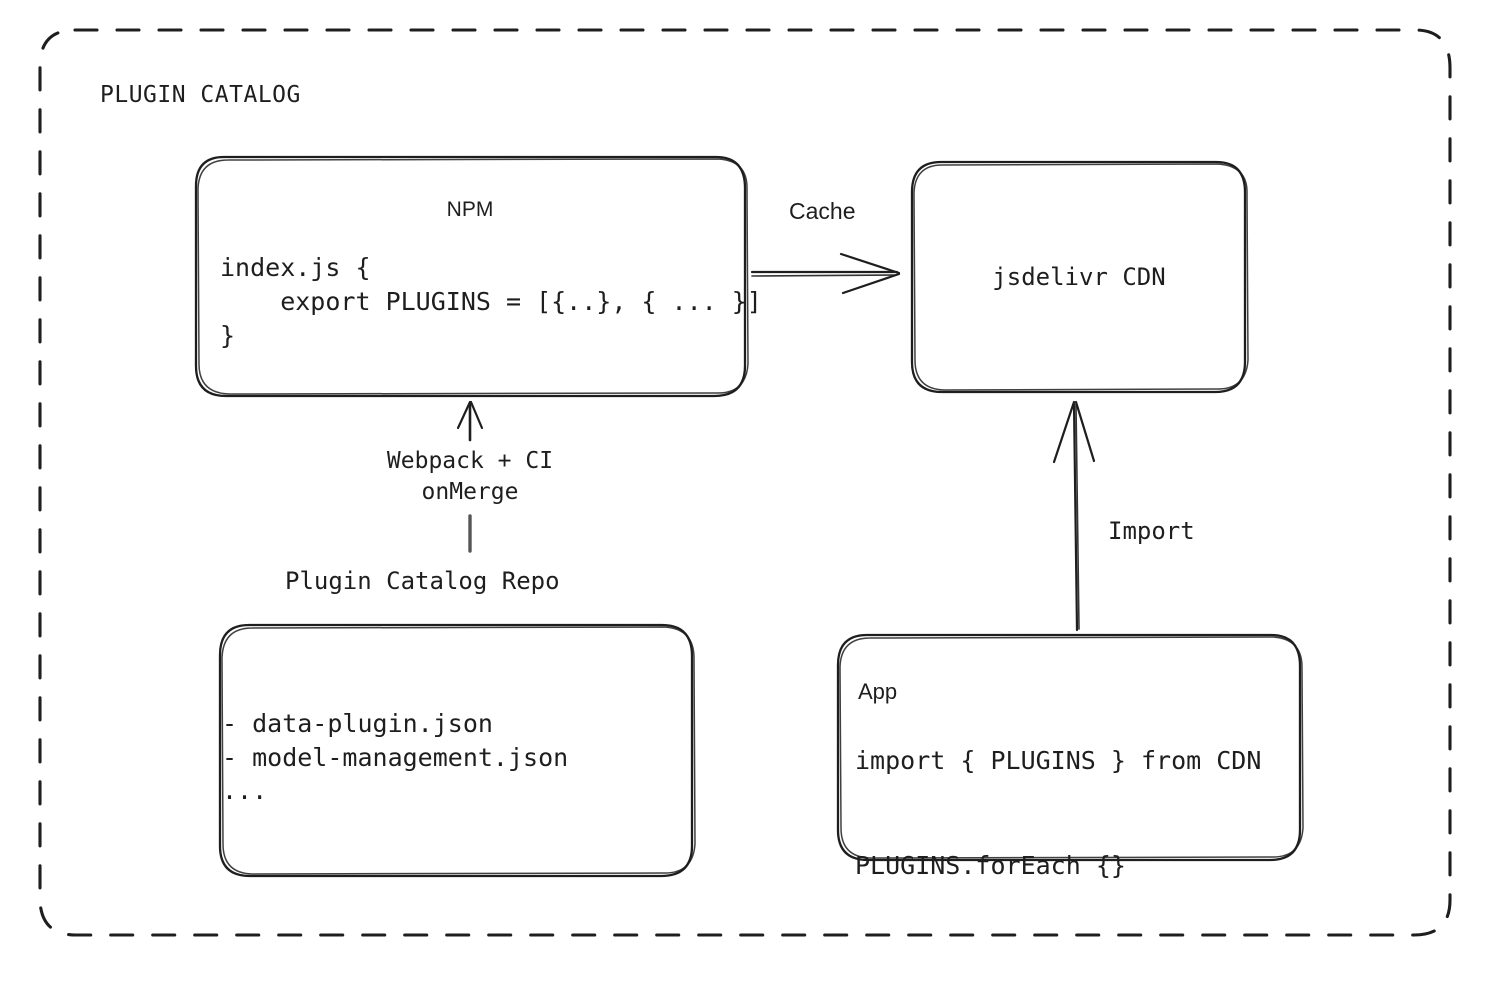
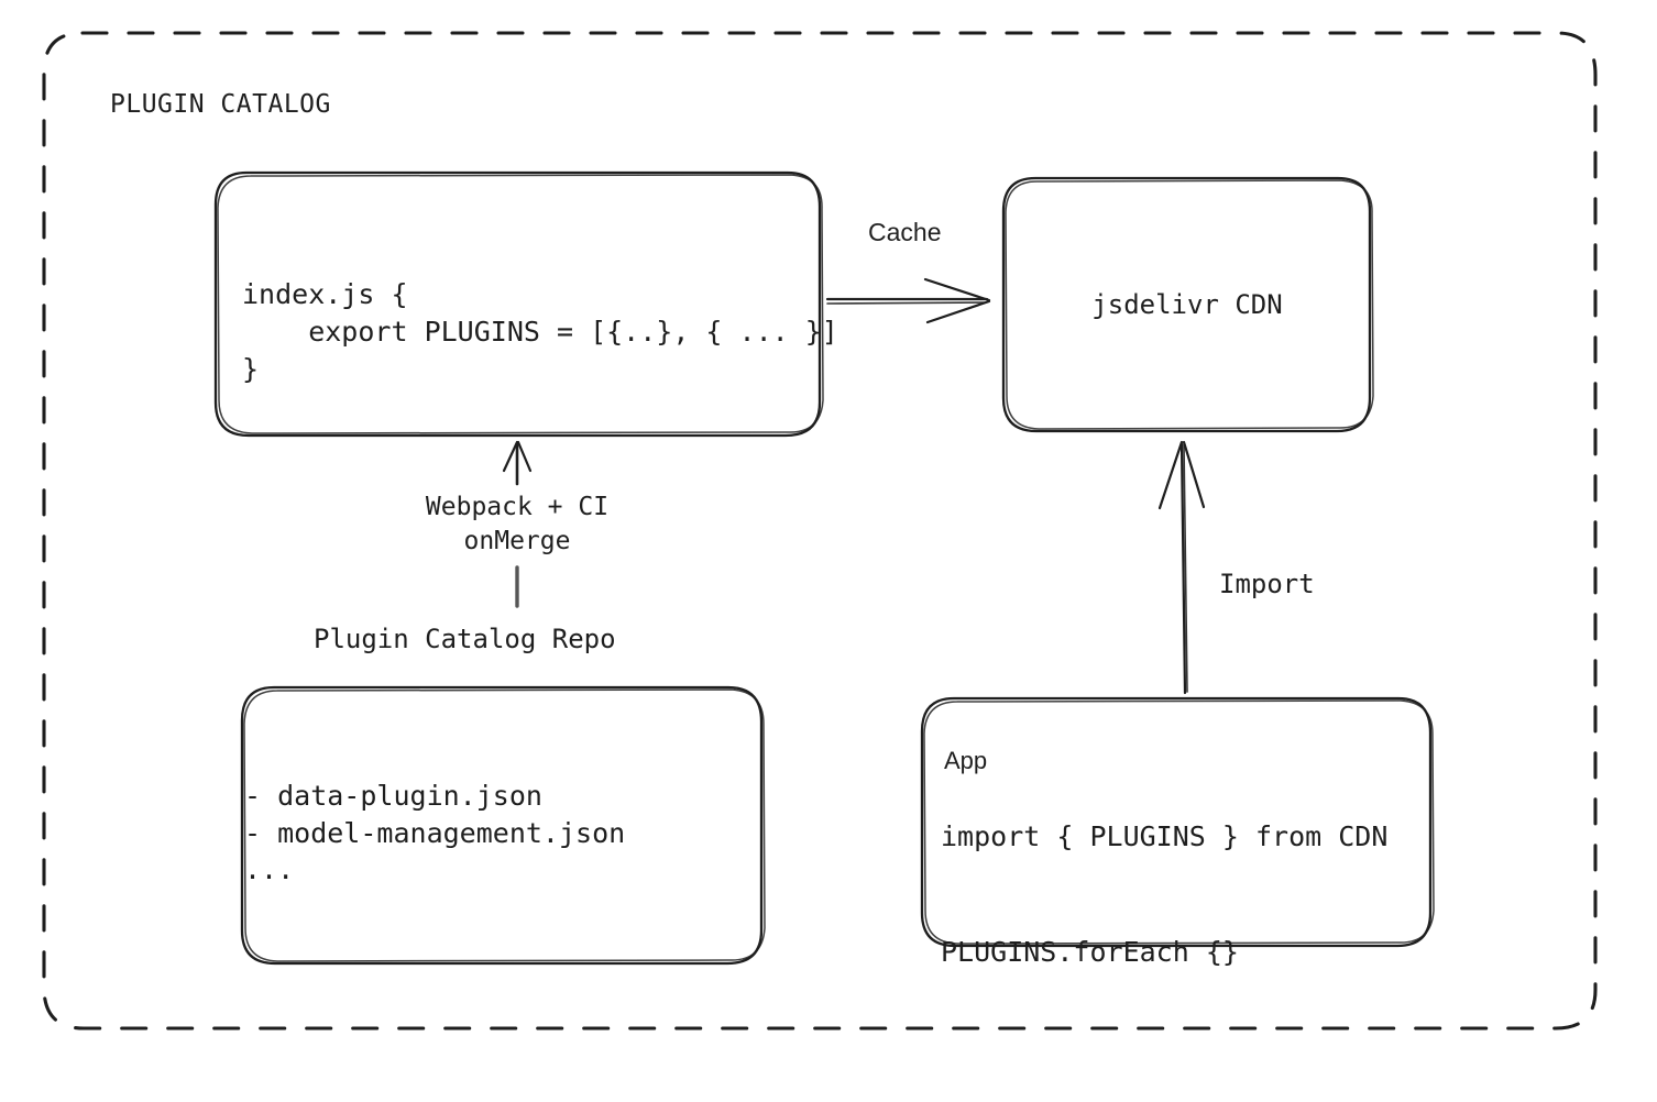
  PLUGIN CATALOG
- NPM
  index.js {
  export PLUGINS = [{..}, { ... }]
  }
  jsdelivr CDN
  Cache
  Webpack + CI
  onMerge
  Plugin Catalog Repo
  - data-plugin.json
  - model-management.json
  ...
  App
  import { PLUGINS } from CDN
  PLUGINS.forEach {}
  Import
